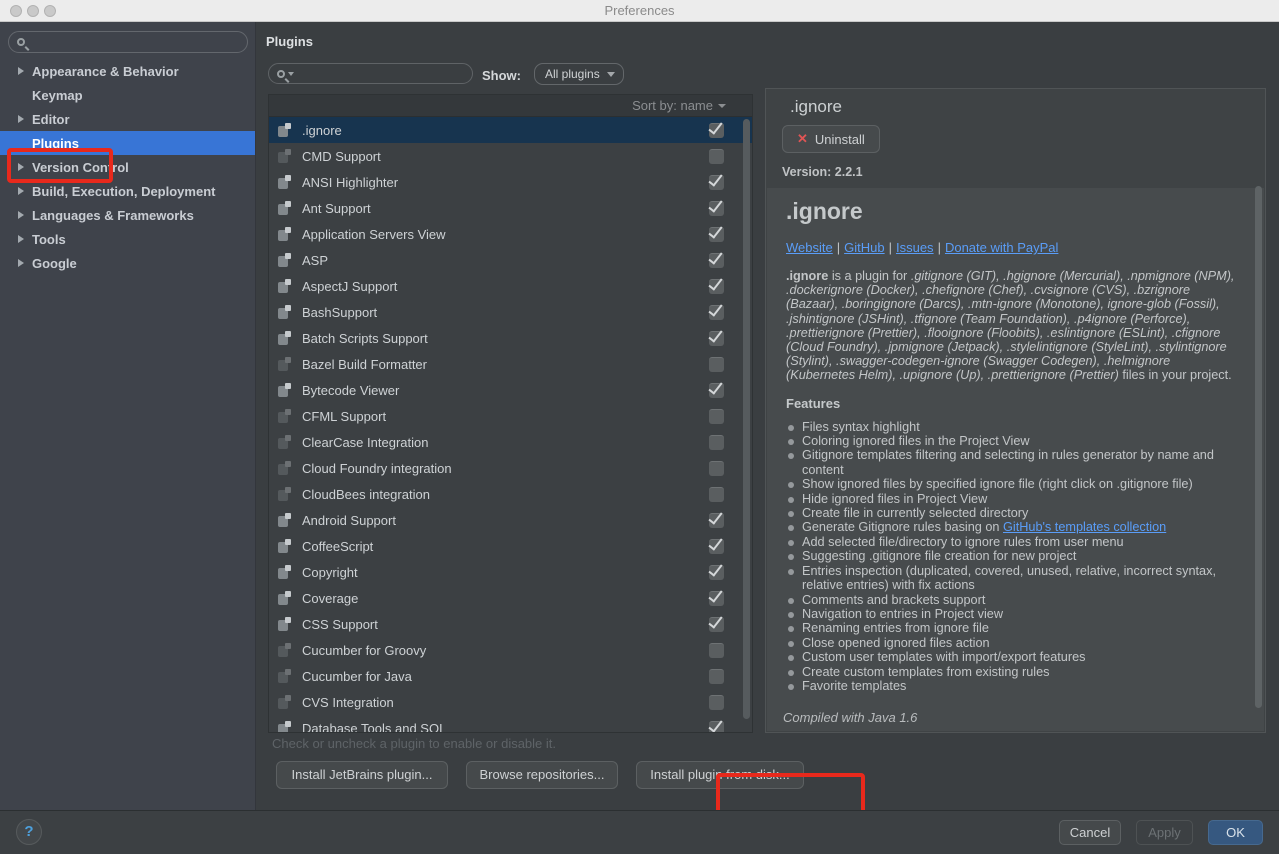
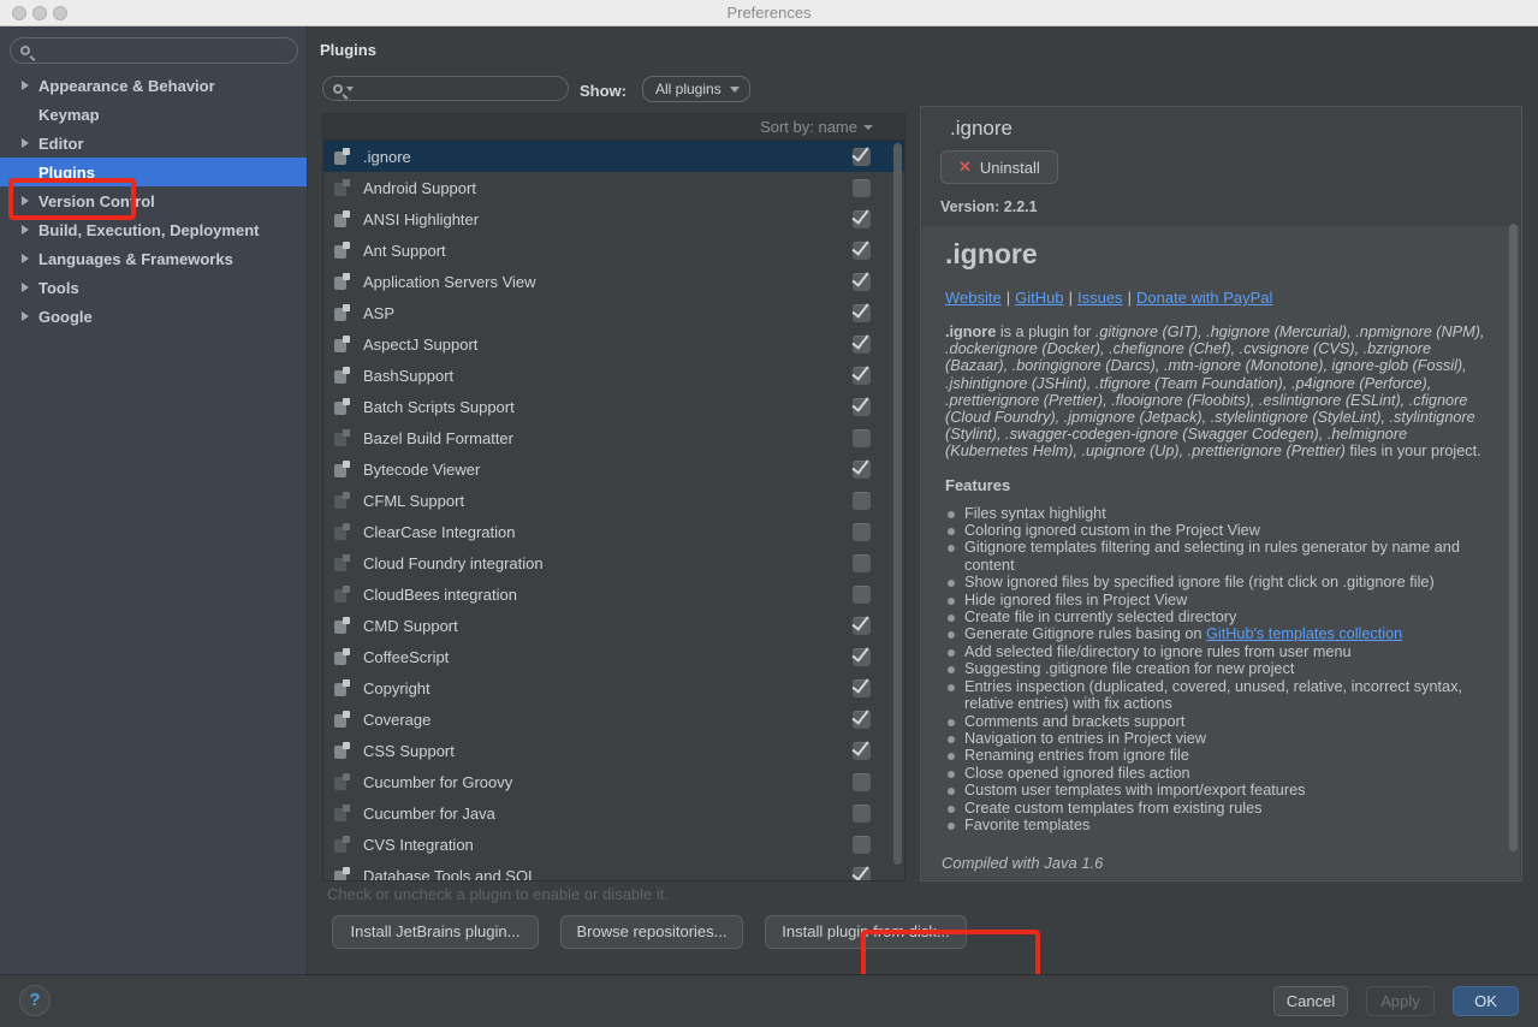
  Preferences
  Appearance & Behavior
  Keymap
  Editor
  Plugins
  Version Control
  Build, Execution, Deployment
  Languages & Frameworks
  Tools
  Google
  Plugins
  Show:
  All plugins
  Sort by: name
  .ignore
- CMD Support
+ Android Support
  ANSI Highlighter
  Ant Support
  Application Servers View
  ASP
  AspectJ Support
  BashSupport
  Batch Scripts Support
  Bazel Build Formatter
  Bytecode Viewer
  CFML Support
  ClearCase Integration
  Cloud Foundry integration
  CloudBees integration
- Android Support
+ CMD Support
  CoffeeScript
  Copyright
  Coverage
  CSS Support
  Cucumber for Groovy
  Cucumber for Java
  CVS Integration
  Database Tools and SQL
  Check or uncheck a plugin to enable or disable it.
  Install JetBrains plugin...
  Browse repositories...
  Install plugin from disk...
  .ignore
  ✕
  Uninstall
  Version: 2.2.1
  .ignore
  Website | GitHub | Issues | Donate with PayPal
  .ignore is a plugin for .gitignore (GIT), .hgignore (Mercurial), .npmignore (NPM), .dockerignore (Docker), .chefignore (Chef), .cvsignore (CVS), .bzrignore (Bazaar), .boringignore (Darcs), .mtn-ignore (Monotone), ignore-glob (Fossil), .jshintignore (JSHint), .tfignore (Team Foundation), .p4ignore (Perforce), .prettierignore (Prettier), .flooignore (Floobits), .eslintignore (ESLint), .cfignore (Cloud Foundry), .jpmignore (Jetpack), .stylelintignore (StyleLint), .stylintignore (Stylint), .swagger-codegen-ignore (Swagger Codegen), .helmignore (Kubernetes Helm), .upignore (Up), .prettierignore (Prettier) files in your project.
  Features
  Files syntax highlight
- Coloring ignored files in the Project View
+ Coloring ignored custom in the Project View
  Gitignore templates filtering and selecting in rules generator by name and content
  Show ignored files by specified ignore file (right click on .gitignore file)
  Hide ignored files in Project View
  Create file in currently selected directory
  Generate Gitignore rules basing on GitHub's templates collection
  Add selected file/directory to ignore rules from user menu
  Suggesting .gitignore file creation for new project
  Entries inspection (duplicated, covered, unused, relative, incorrect syntax, relative entries) with fix actions
  Comments and brackets support
  Navigation to entries in Project view
  Renaming entries from ignore file
  Close opened ignored files action
  Custom user templates with import/export features
  Create custom templates from existing rules
  Favorite templates
  Compiled with Java 1.6
  ?
  Cancel
  Apply
  OK
